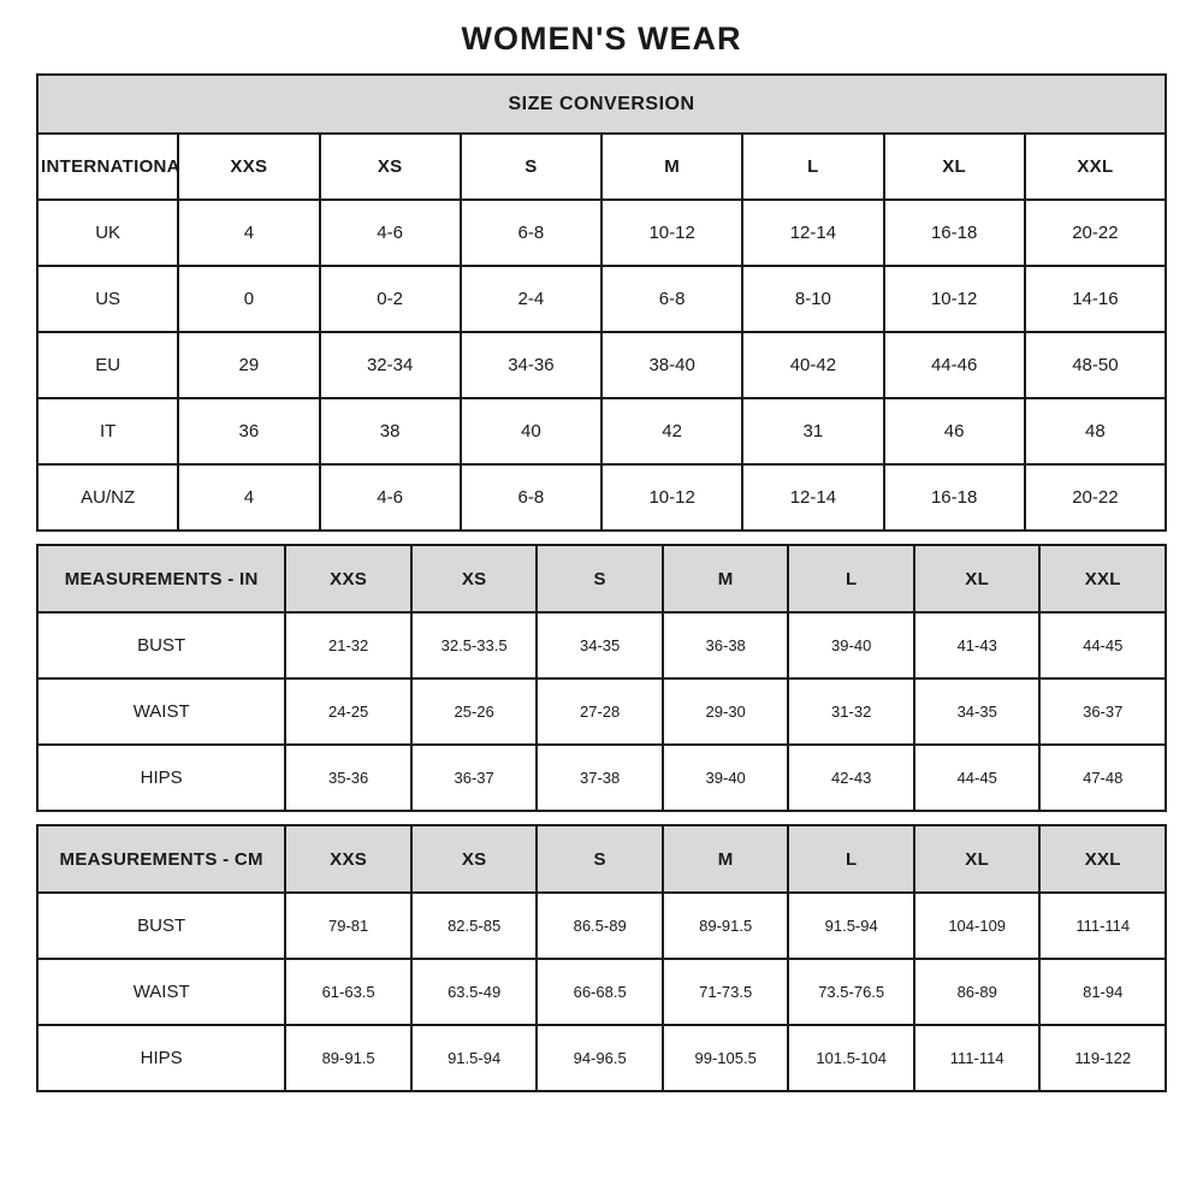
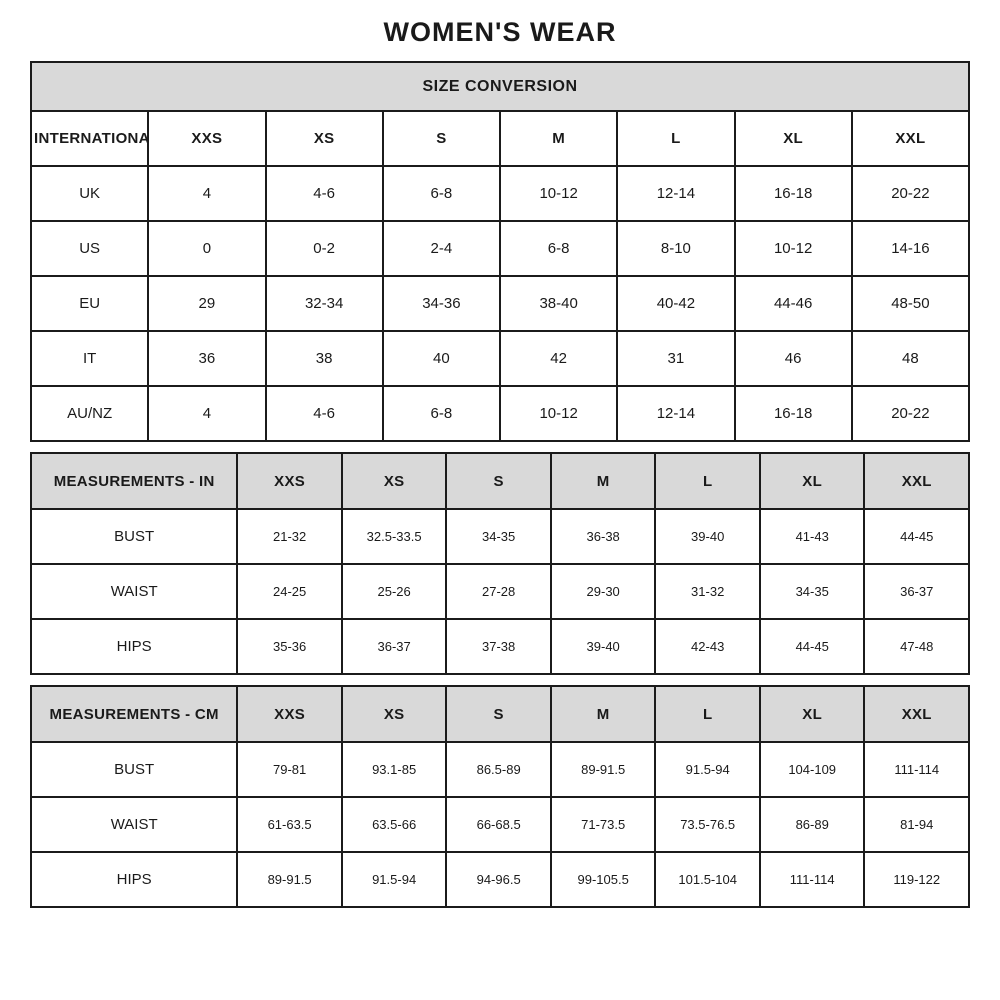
  WOMEN'S WEAR
  SIZE CONVERSION
  INTERNATIONA	XXS	XS	S	M	L	XL	XXL
  UK	4	4-6	6-8	10-12	12-14	16-18	20-22
  US	0	0-2	2-4	6-8	8-10	10-12	14-16
  EU	29	32-34	34-36	38-40	40-42	44-46	48-50
  IT	36	38	40	42	31	46	48
  AU/NZ	4	4-6	6-8	10-12	12-14	16-18	20-22
  MEASUREMENTS - IN	XXS	XS	S	M	L	XL	XXL
  BUST	21-32	32.5-33.5	34-35	36-38	39-40	41-43	44-45
  WAIST	24-25	25-26	27-28	29-30	31-32	34-35	36-37
  HIPS	35-36	36-37	37-38	39-40	42-43	44-45	47-48
  MEASUREMENTS - CM	XXS	XS	S	M	L	XL	XXL
- BUST	79-81	82.5-85	86.5-89	89-91.5	91.5-94	104-109	111-114
+ BUST	79-81	93.1-85	86.5-89	89-91.5	91.5-94	104-109	111-114
- WAIST	61-63.5	63.5-49	66-68.5	71-73.5	73.5-76.5	86-89	81-94
+ WAIST	61-63.5	63.5-66	66-68.5	71-73.5	73.5-76.5	86-89	81-94
  HIPS	89-91.5	91.5-94	94-96.5	99-105.5	101.5-104	111-114	119-122
